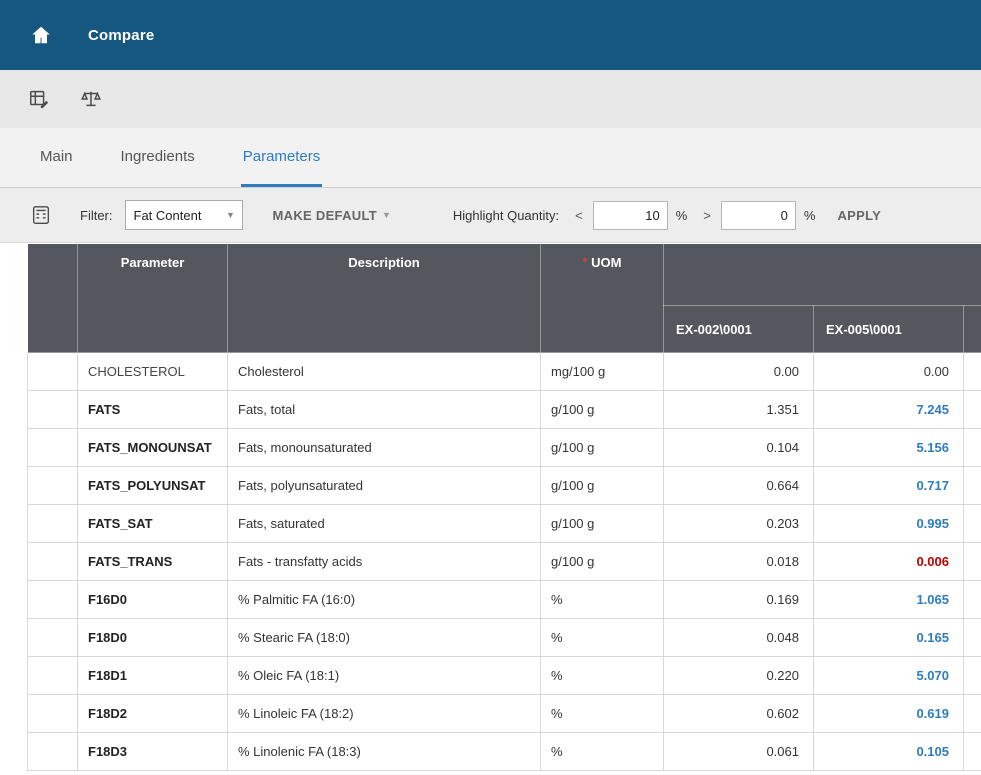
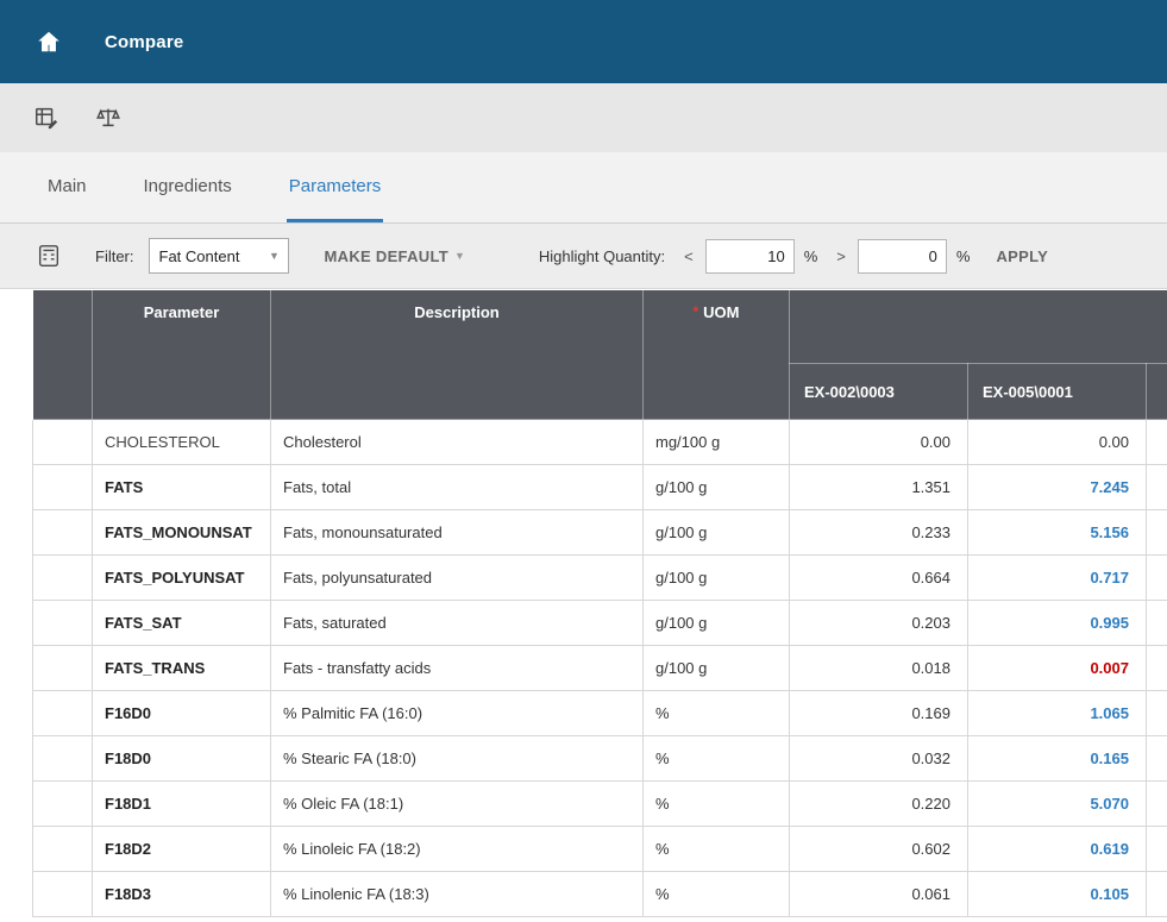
  Compare
  Main
  Ingredients
  Parameters
  Filter:
  Fat Content
  ▼
  MAKE DEFAULT
  ▼
  Highlight Quantity:
  <
  10
  %
  >
  0
  %
  APPLY
  	Parameter	Description	* UOM
- EX-002\0001	EX-005\0001
+ EX-002\0003	EX-005\0001
  	CHOLESTEROL	Cholesterol	mg/100 g	0.00	0.00
  	FATS	Fats, total	g/100 g	1.351	7.245
- 	FATS_MONOUNSAT	Fats, monounsaturated	g/100 g	0.104	5.156
+ 	FATS_MONOUNSAT	Fats, monounsaturated	g/100 g	0.233	5.156
  	FATS_POLYUNSAT	Fats, polyunsaturated	g/100 g	0.664	0.717
  	FATS_SAT	Fats, saturated	g/100 g	0.203	0.995
- 	FATS_TRANS	Fats - transfatty acids	g/100 g	0.018	0.006
+ 	FATS_TRANS	Fats - transfatty acids	g/100 g	0.018	0.007
  	F16D0	% Palmitic FA (16:0)	%	0.169	1.065
- 	F18D0	% Stearic FA (18:0)	%	0.048	0.165
+ 	F18D0	% Stearic FA (18:0)	%	0.032	0.165
  	F18D1	% Oleic FA (18:1)	%	0.220	5.070
  	F18D2	% Linoleic FA (18:2)	%	0.602	0.619
  	F18D3	% Linolenic FA (18:3)	%	0.061	0.105
